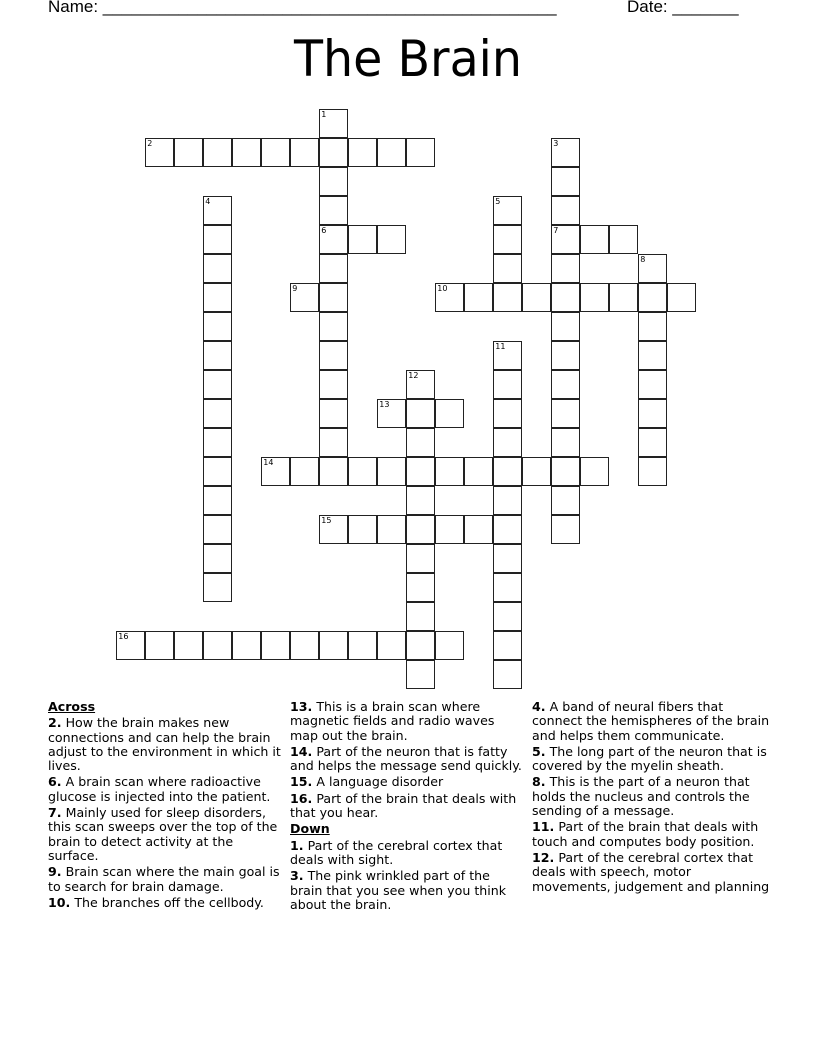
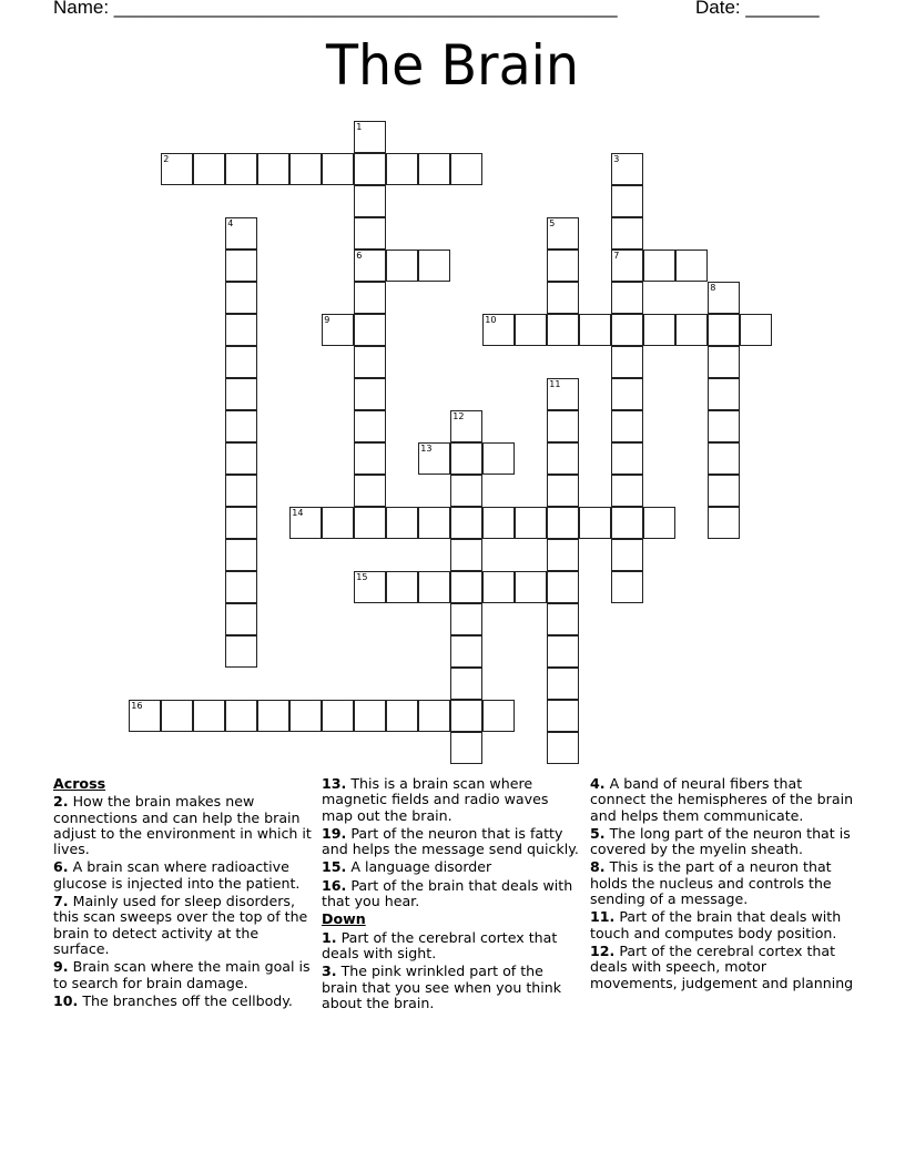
  Name: ________________________________________________
  Date: _______
  The Brain
  1
  6
  2
  3
  7
  4
  5
  8
  9
  10
  11
  12
  13
  14
  15
  16
  Across
  2. How the brain makes new connections and can help the brain adjust to the environment in which it lives.
  6. A brain scan where radioactive glucose is injected into the patient.
  7. Mainly used for sleep disorders, this scan sweeps over the top of the brain to detect activity at the surface.
  9. Brain scan where the main goal is to search for brain damage.
  10. The branches off the cellbody.
  13. This is a brain scan where magnetic fields and radio waves map out the brain.
- 14. Part of the neuron that is fatty and helps the message send quickly.
+ 19. Part of the neuron that is fatty and helps the message send quickly.
  15. A language disorder
  16. Part of the brain that deals with that you hear.
  Down
  1. Part of the cerebral cortex that deals with sight.
  3. The pink wrinkled part of the brain that you see when you think about the brain.
  4. A band of neural fibers that connect the hemispheres of the brain and helps them communicate.
  5. The long part of the neuron that is covered by the myelin sheath.
  8. This is the part of a neuron that holds the nucleus and controls the sending of a message.
  11. Part of the brain that deals with touch and computes body position.
  12. Part of the cerebral cortex that deals with speech, motor movements, judgement and planning
